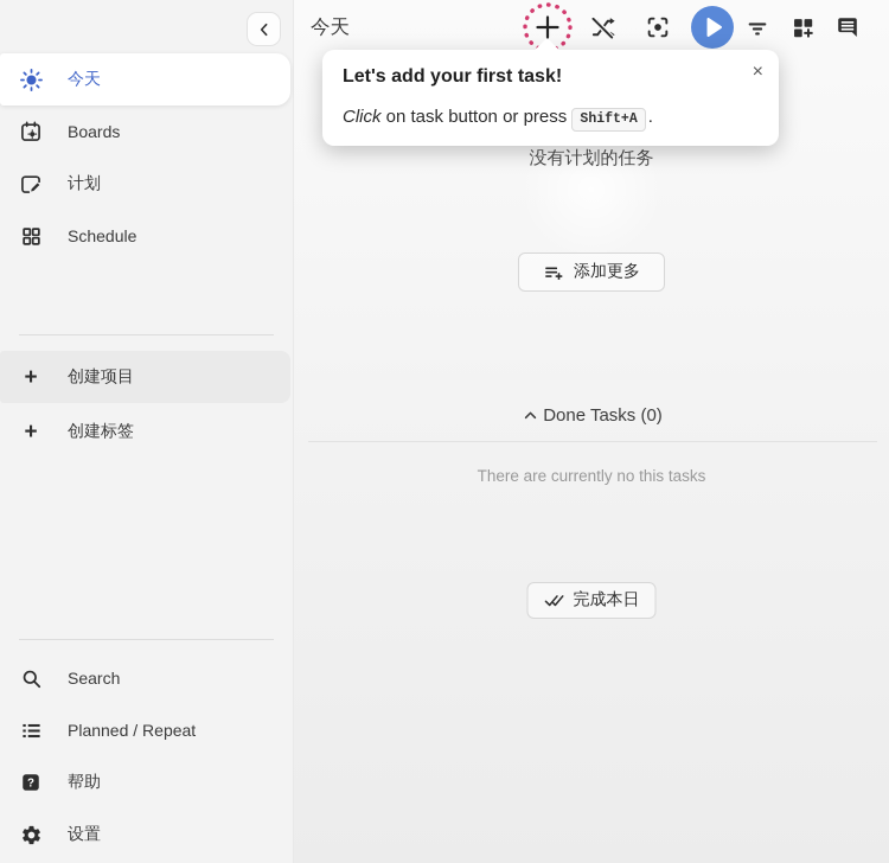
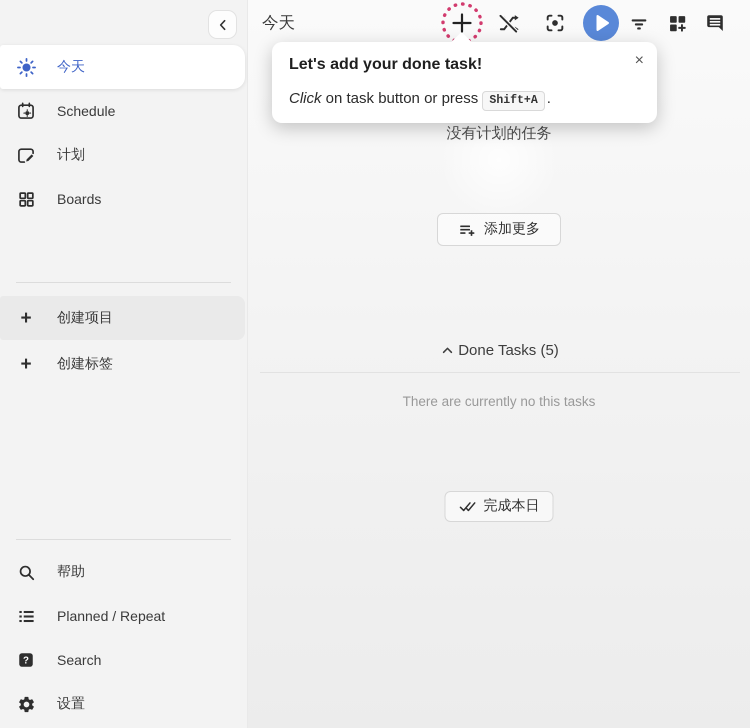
  今天
- Boards
+ Schedule
  计划
- Schedule
+ Boards
  +
  创建项目
  +
  创建标签
- Search
+ 帮助
  Planned / Repeat
  ?
- 帮助
+ Search
  设置
  今天
  没有计划的任务
  添加更多
- Done Tasks (0)
+ Done Tasks (5)
  There are currently no this tasks
  完成本日
- Let's add your first task!
+ Let's add your done task!
  ×
  Click on task button or press Shift+A .
